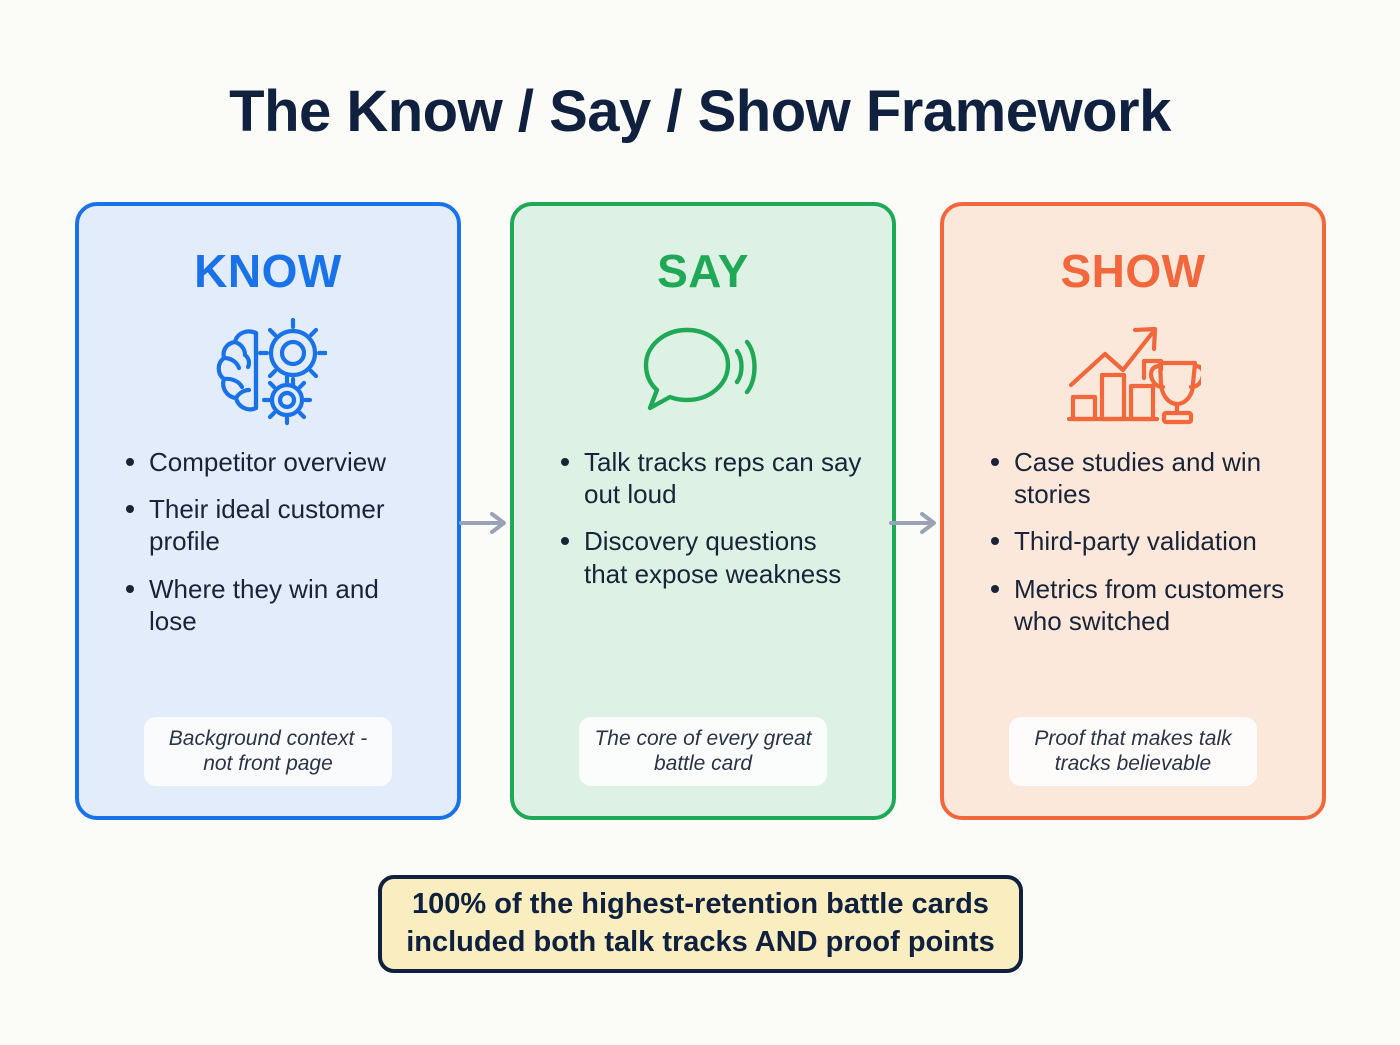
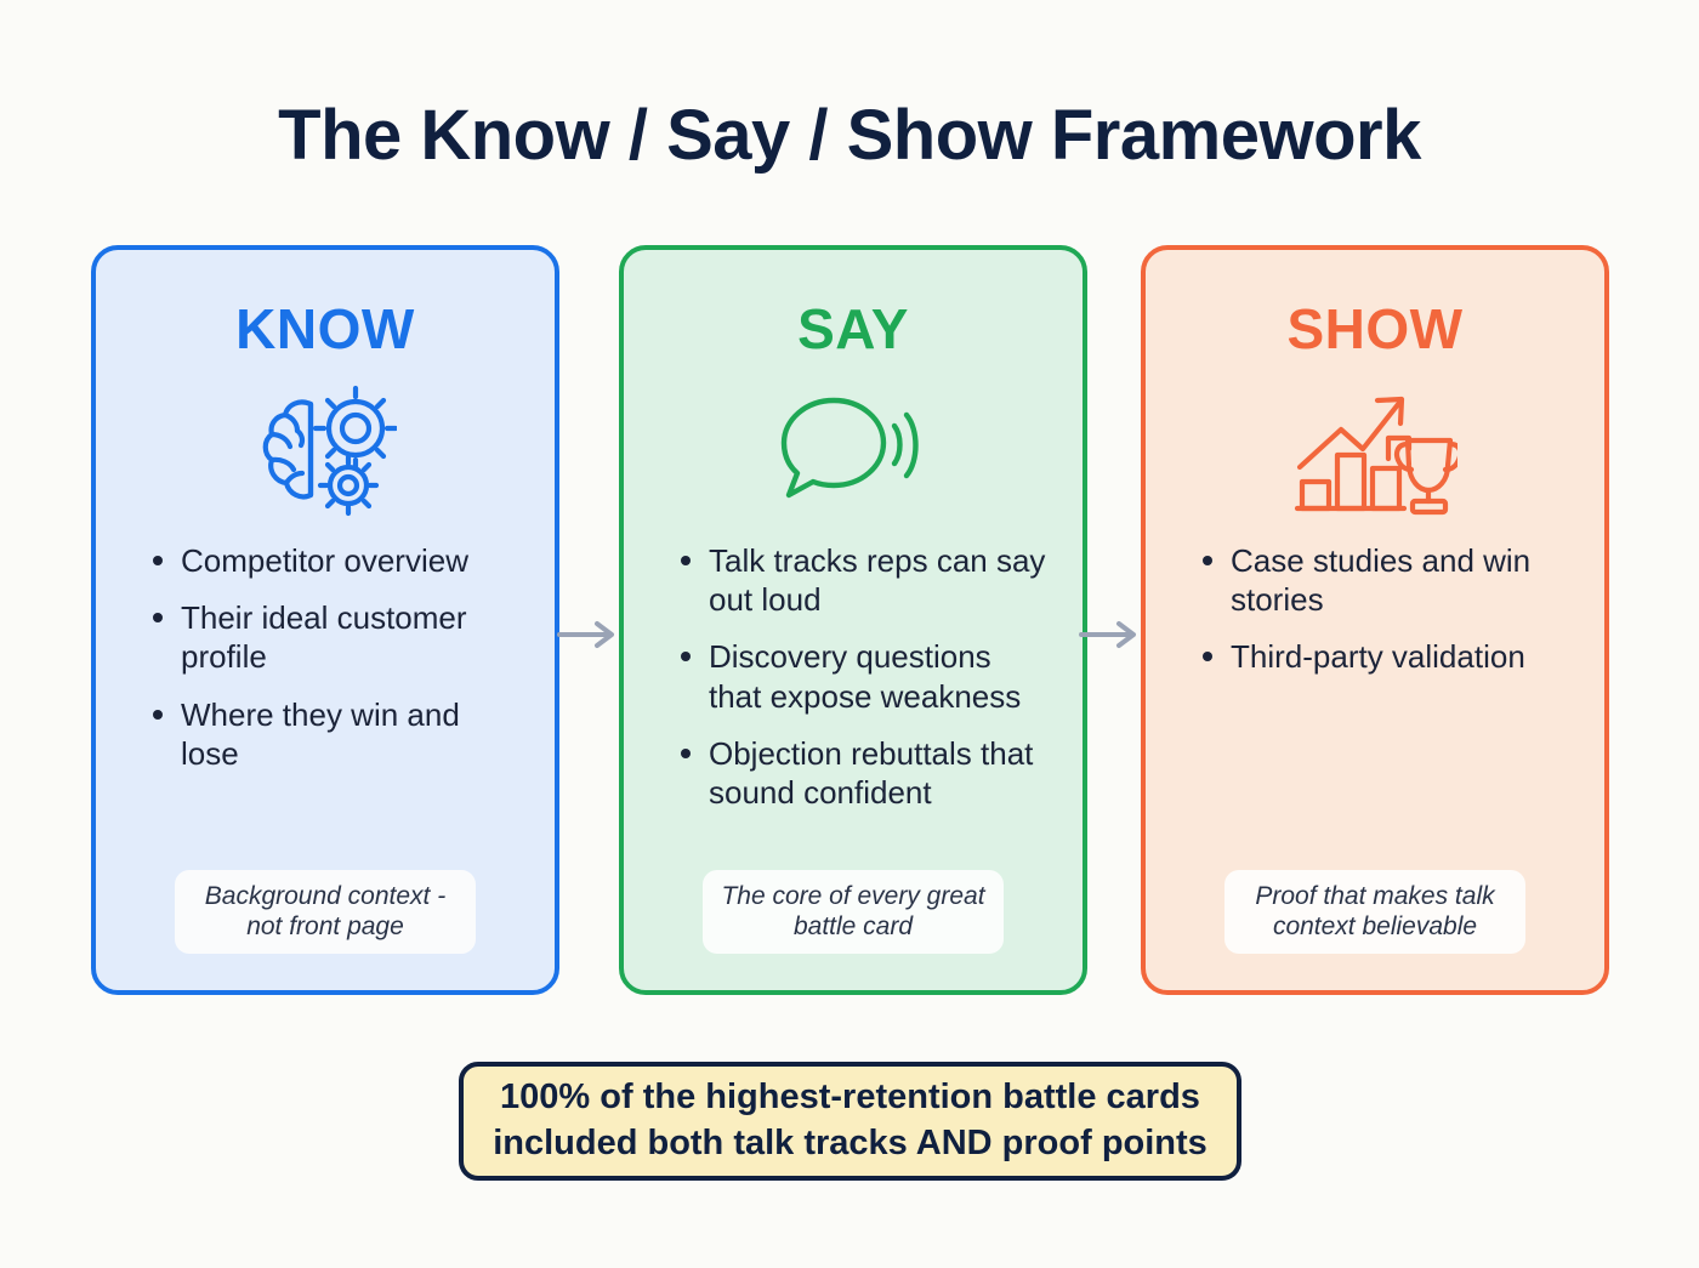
  The Know / Say / Show Framework
  KNOW
  Competitor overview
  Their ideal customer profile
  Where they win and lose
  Background context - not front page
  SAY
  Talk tracks reps can say out loud
  Discovery questions that expose weakness
+ Objection rebuttals that sound confident
  The core of every great battle card
  SHOW
  Case studies and win stories
  Third-party validation
- Metrics from customers who switched
- Proof that makes talk tracks believable
+ Proof that makes talk context believable
  100% of the highest-retention battle cards
  included both talk tracks AND proof points
